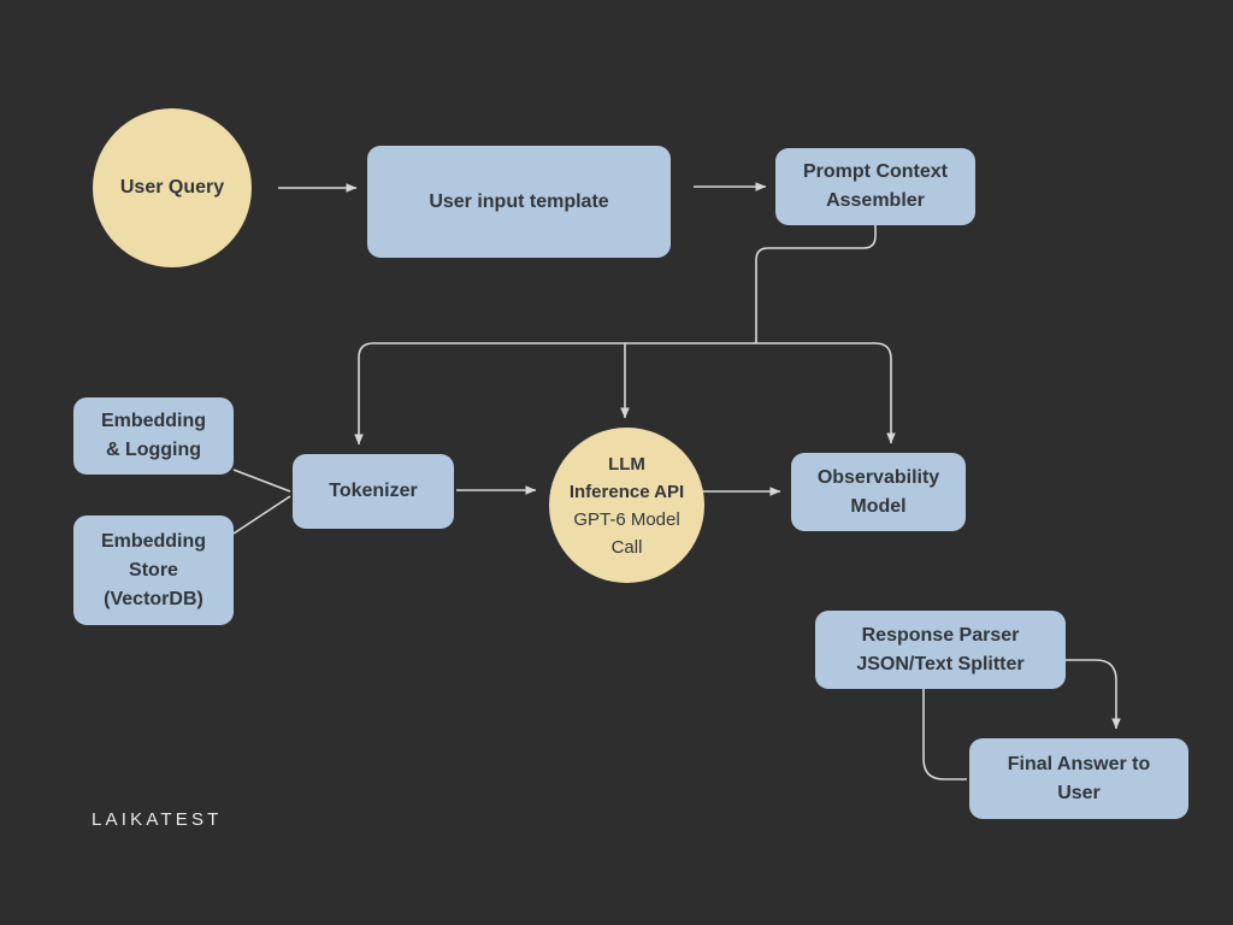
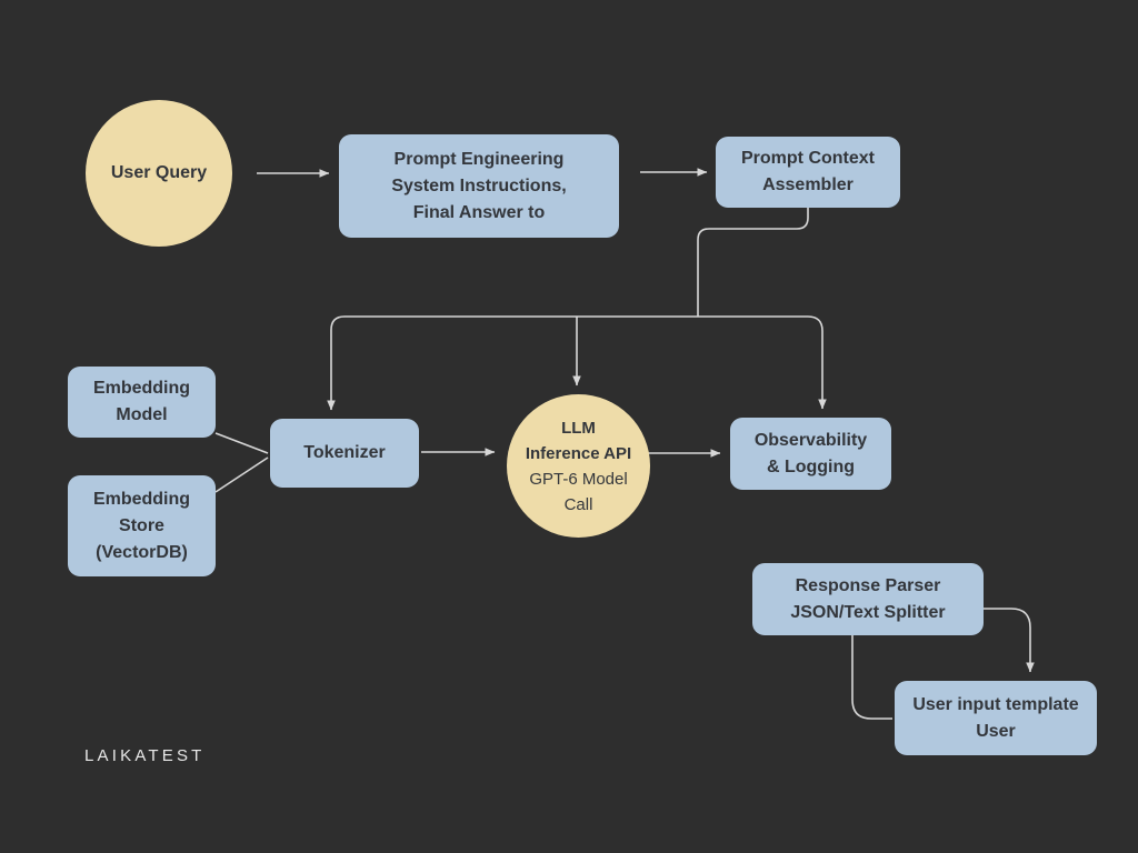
  User Query
+ Prompt Engineering
+ System Instructions,
- User input template
+ Final Answer to
  Prompt Context
  Assembler
  Embedding
- & Logging
+ Model
  Embedding
  Store
  (VectorDB)
  Tokenizer
  LLM
  Inference API
  GPT-6 Model
  Call
  Observability
- Model
+ & Logging
  Response Parser
  JSON/Text Splitter
- Final Answer to
+ User input template
  User
  LAIKATEST
